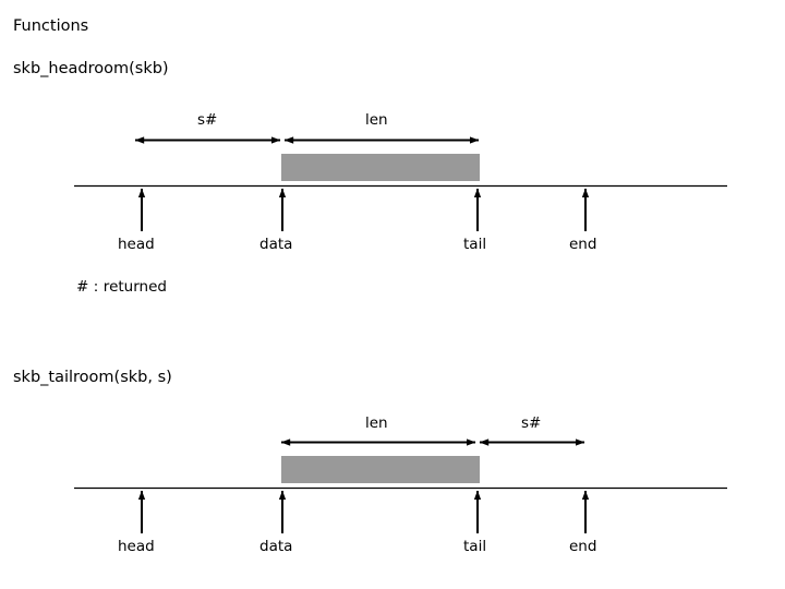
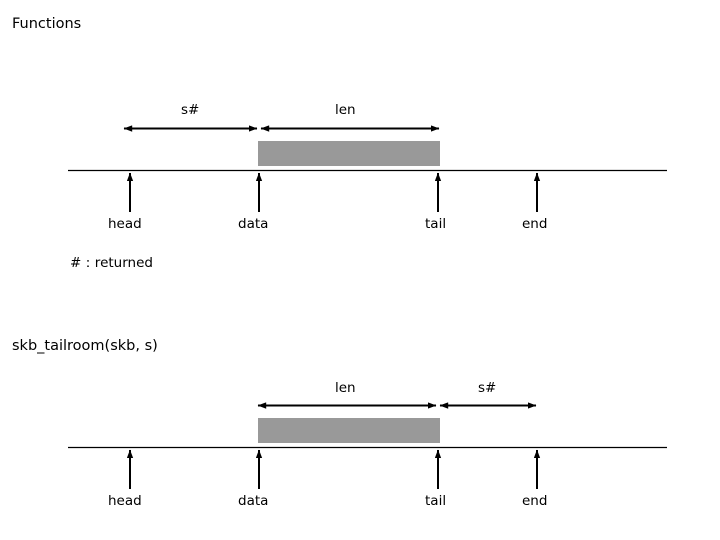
  Functions
- skb_headroom(skb)
  s#
  len
  head
  data
  tail
  end
  #：returned
  skb_tailroom(skb, s)
  len
  s#
  head
  data
  tail
  end
